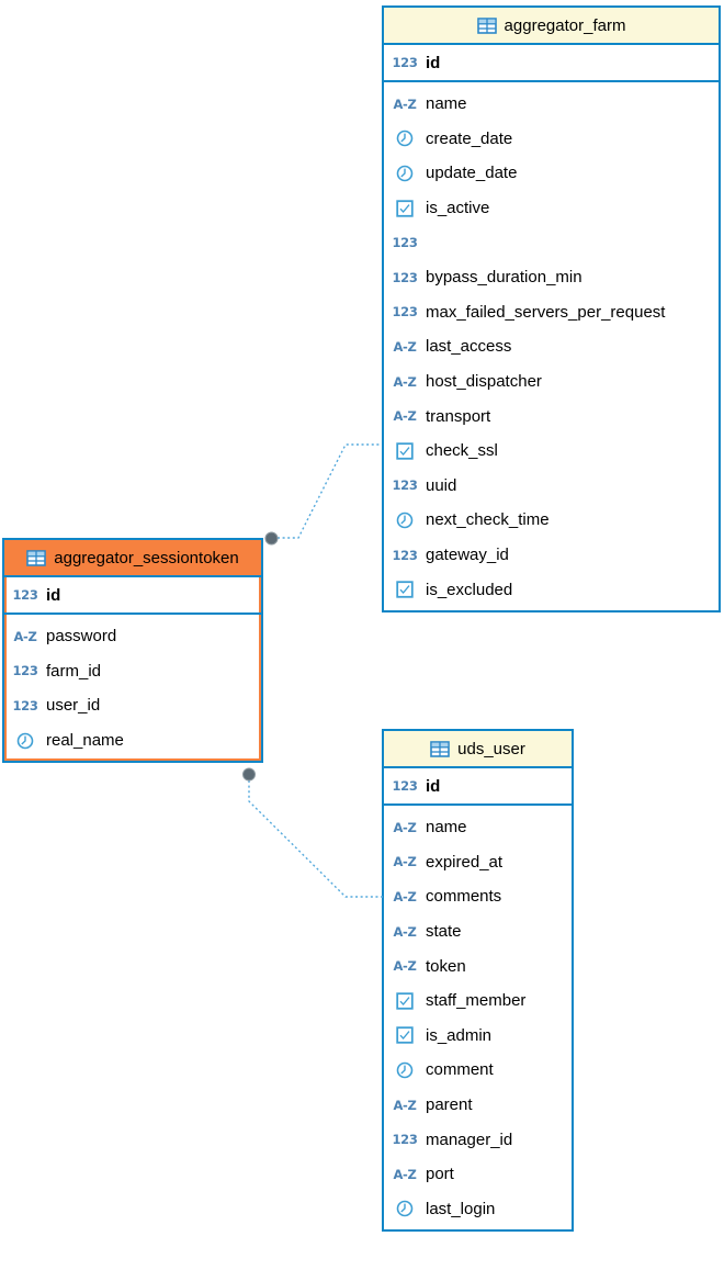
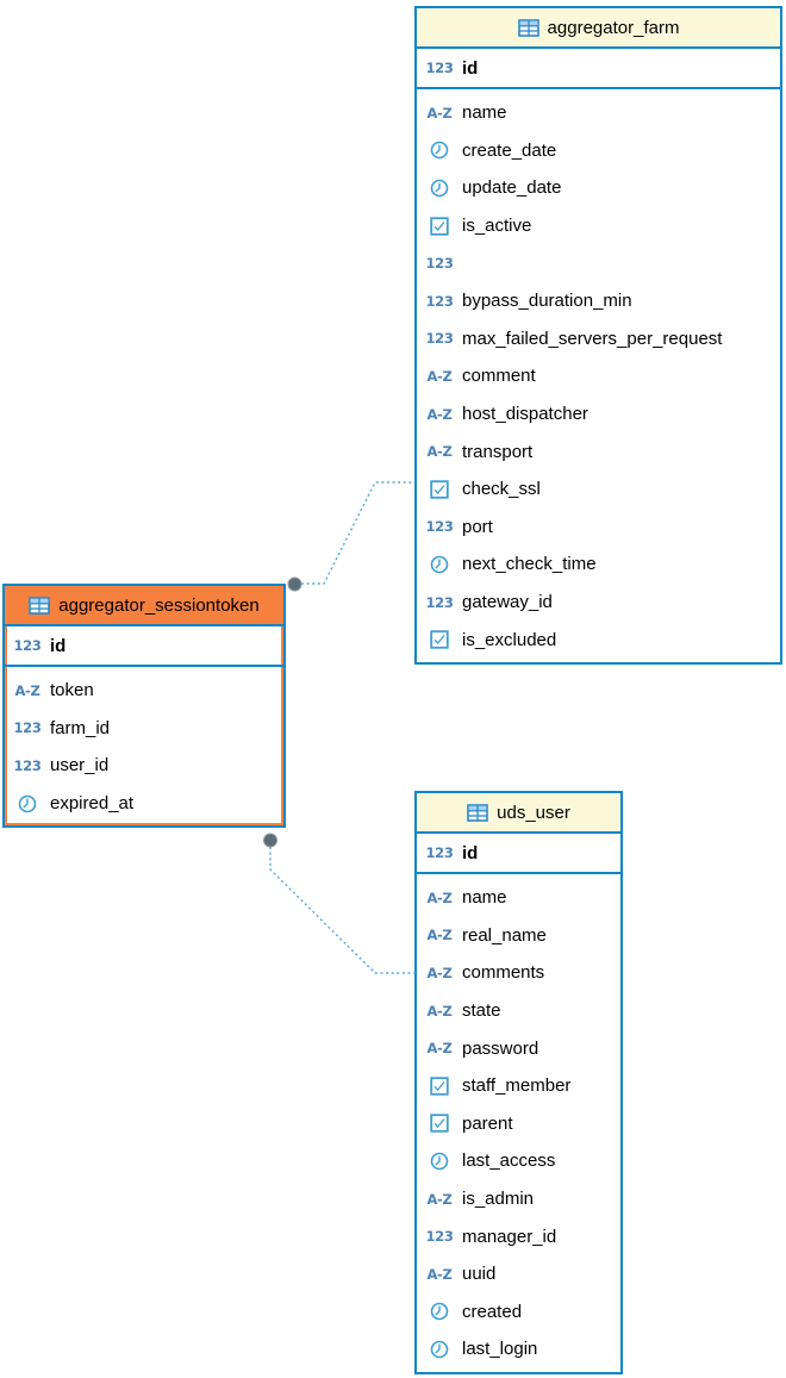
  aggregator_farm
  123
  id
  A-Z
  name
  create_date
  update_date
  is_active
  123
  123
  bypass_duration_min
  123
  max_failed_servers_per_request
  A-Z
- last_access
+ comment
  A-Z
  host_dispatcher
  A-Z
  transport
  check_ssl
  123
- uuid
+ port
  next_check_time
  123
  gateway_id
  is_excluded
  aggregator_sessiontoken
  123
  id
  A-Z
- password
+ token
  123
  farm_id
  123
  user_id
- real_name
+ expired_at
  uds_user
  123
  id
  A-Z
  name
  A-Z
- expired_at
+ real_name
  A-Z
  comments
  A-Z
  state
  A-Z
- token
+ password
  staff_member
- is_admin
+ parent
- comment
+ last_access
  A-Z
- parent
+ is_admin
  123
  manager_id
  A-Z
- port
+ uuid
+ created
  last_login
